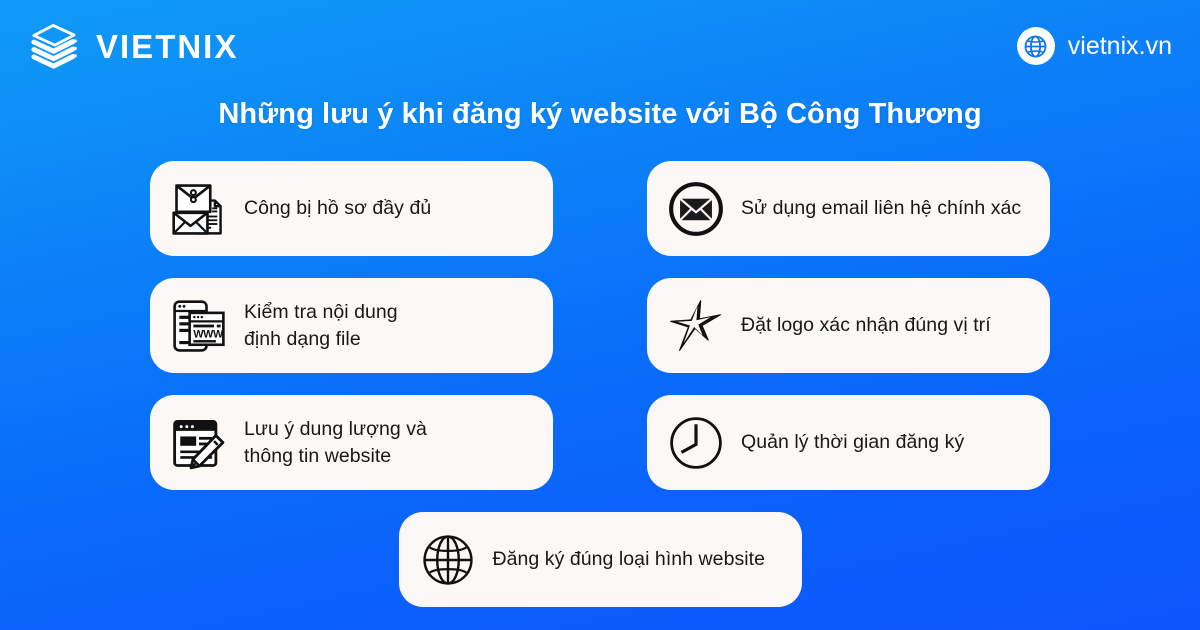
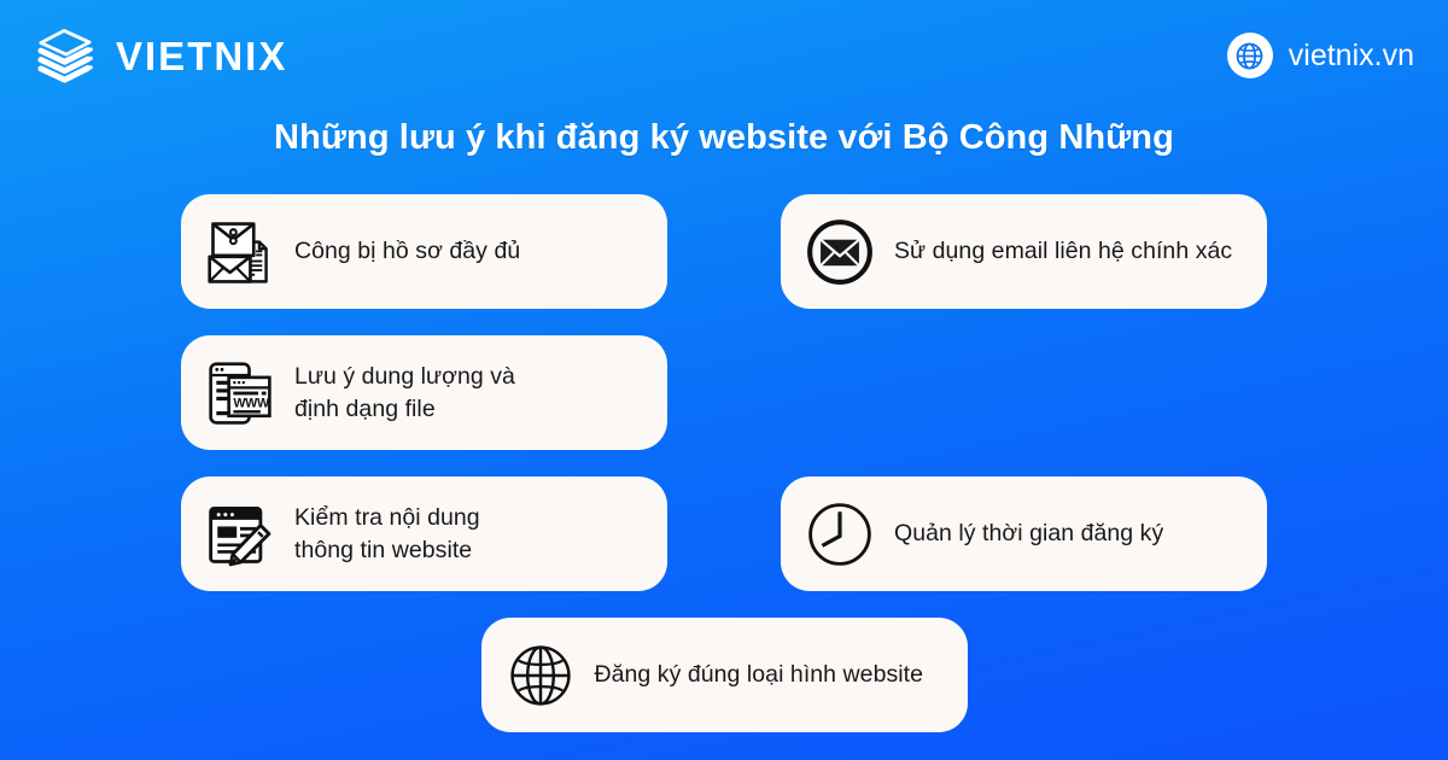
  VIETNIX
  vietnix.vn
- Những lưu ý khi đăng ký website với Bộ Công Thương
+ Những lưu ý khi đăng ký website với Bộ Công Những
  Công bị hồ sơ đầy đủ
  Sử dụng email liên hệ chính xác
  WWW.
- Kiểm tra nội dung
+ Lưu ý dung lượng và
  định dạng file
- Đặt logo xác nhận đúng vị trí
- Lưu ý dung lượng và
+ Kiểm tra nội dung
  thông tin website
  Quản lý thời gian đăng ký
  Đăng ký đúng loại hình website
